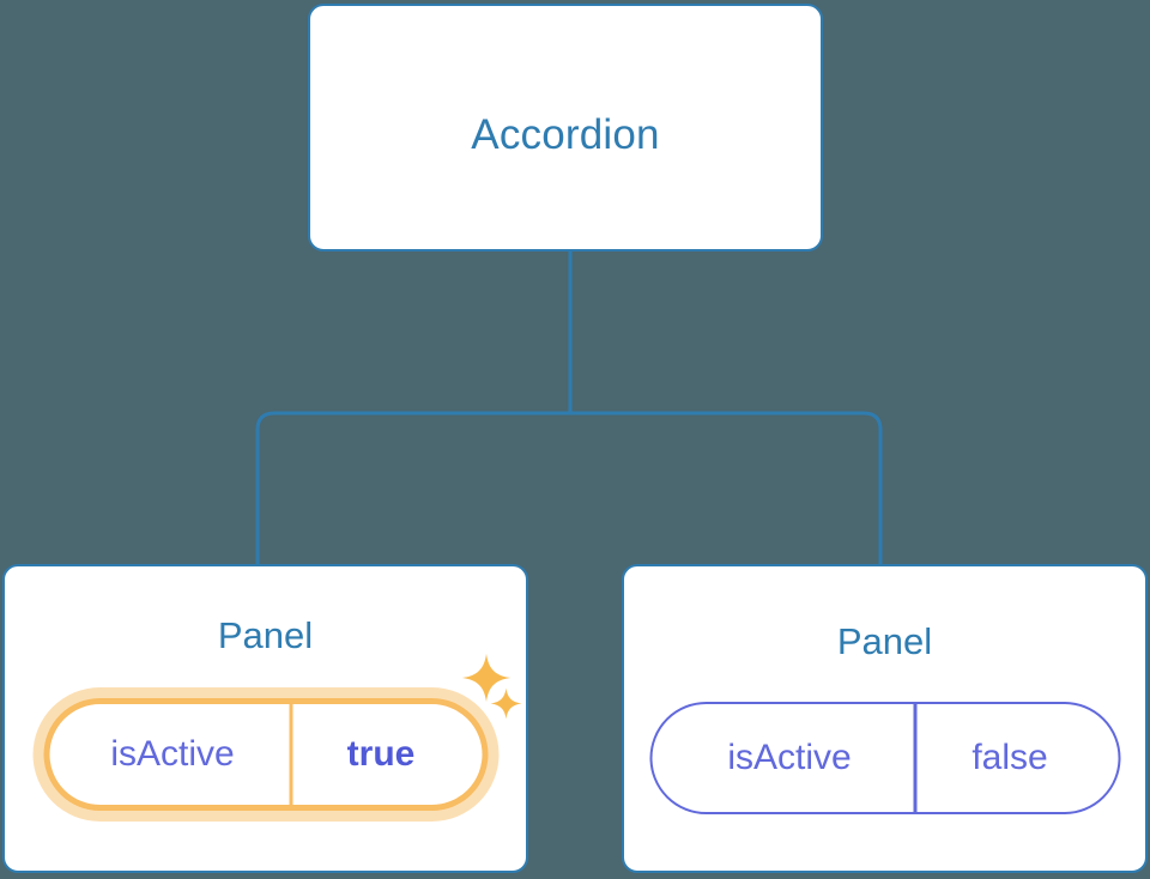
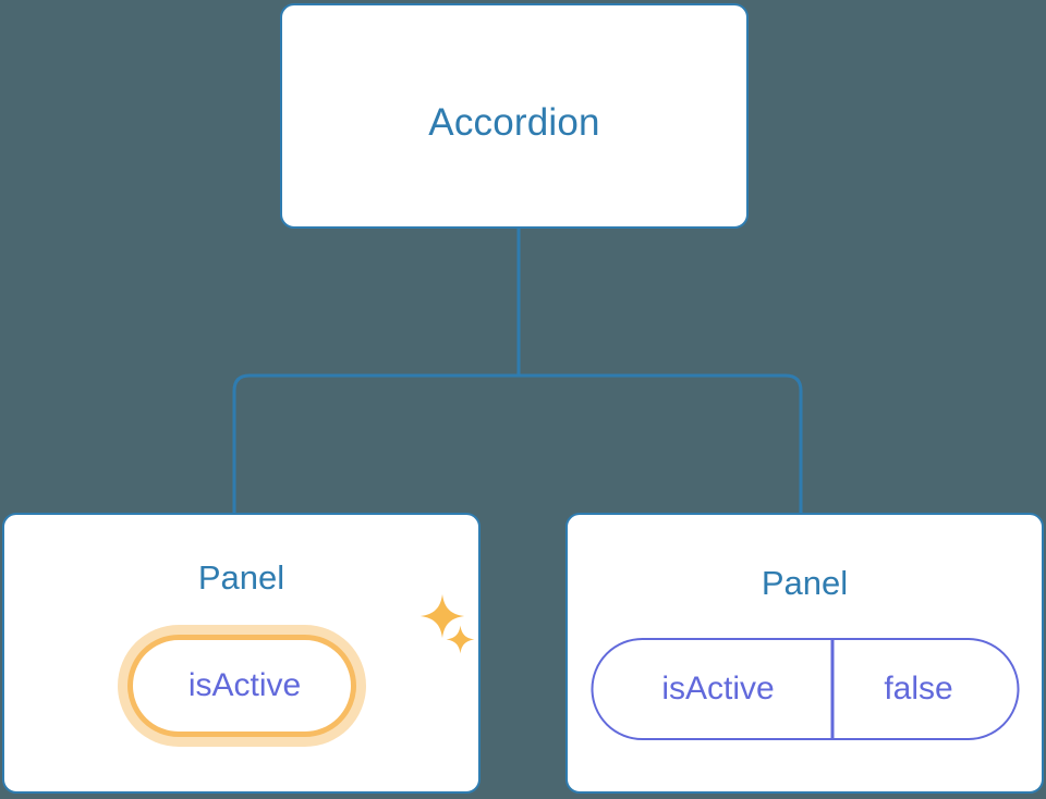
  Accordion
  Panel
  isActive
- true
  Panel
  isActive
  false
